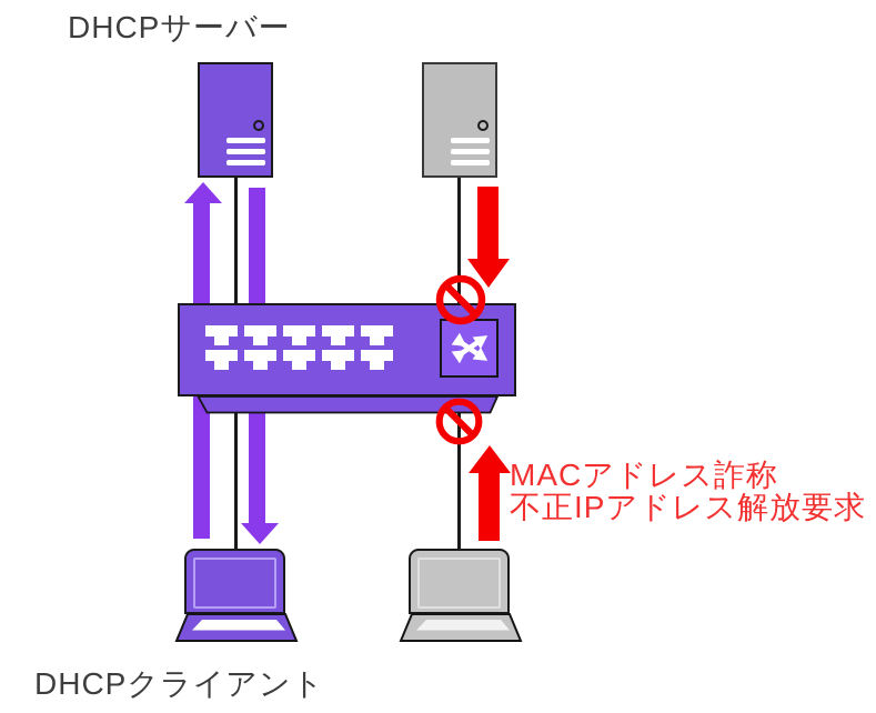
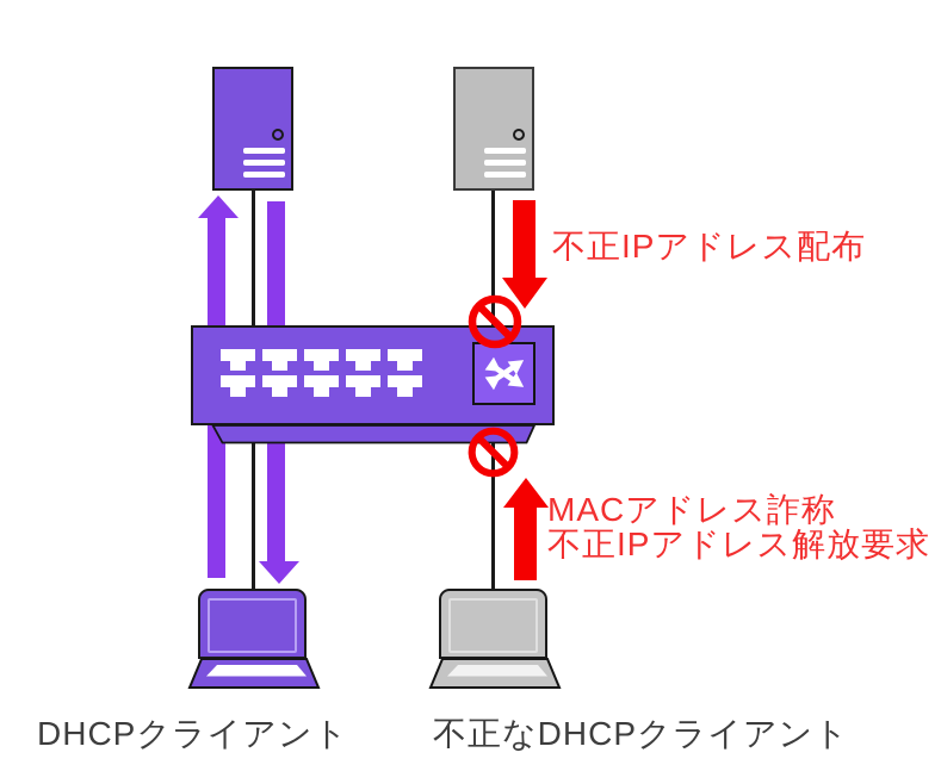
- DHCPサーバー
  DHCPクライアント
+ 不正なDHCPクライアント
+ 不正IPアドレス配布
  MACアドレス詐称
  不正IPアドレス解放要求
